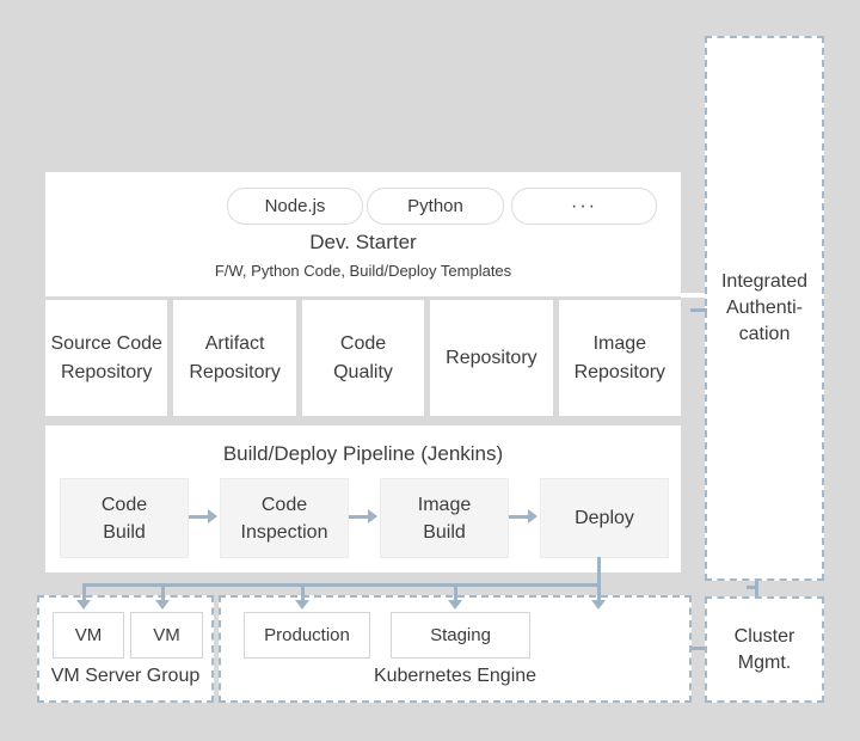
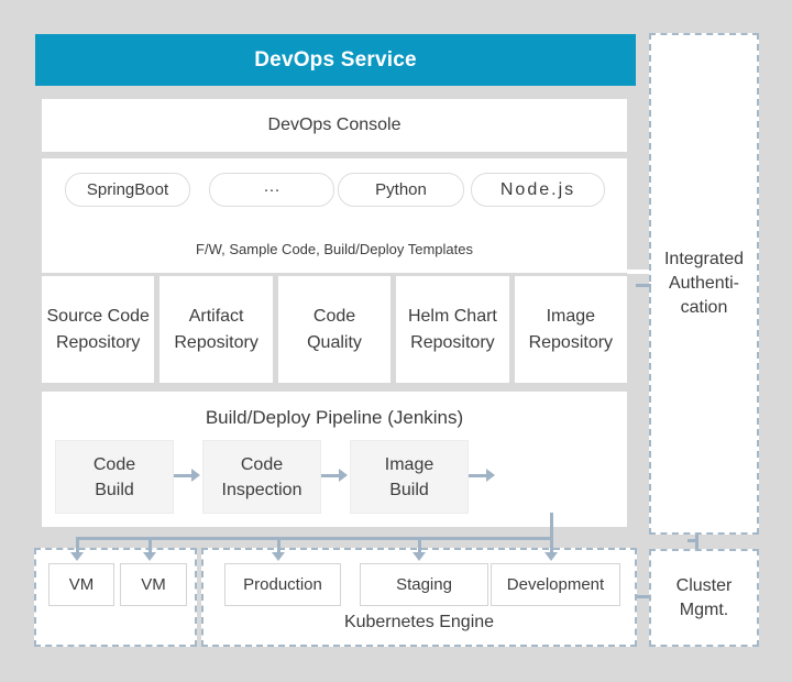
  Integrated
  Authenti-
  cation
+ DevOps Service
+ DevOps Console
+ SpringBoot
- Node.js
+ ···
  Python
- ···
+ Node.js
- Dev. Starter
- F/W, Python Code, Build/Deploy Templates
+ F/W, Sample Code, Build/Deploy Templates
  Source Code
  Repository
  Artifact
  Repository
  Code
  Quality
+ Helm Chart
  Repository
  Image
  Repository
  Build/Deploy Pipeline (Jenkins)
  Code
  Build
  Code
  Inspection
  Image
  Build
- Deploy
  VM
  VM
- VM Server Group
  Production
  Staging
+ Development
  Kubernetes Engine
  Cluster
  Mgmt.
